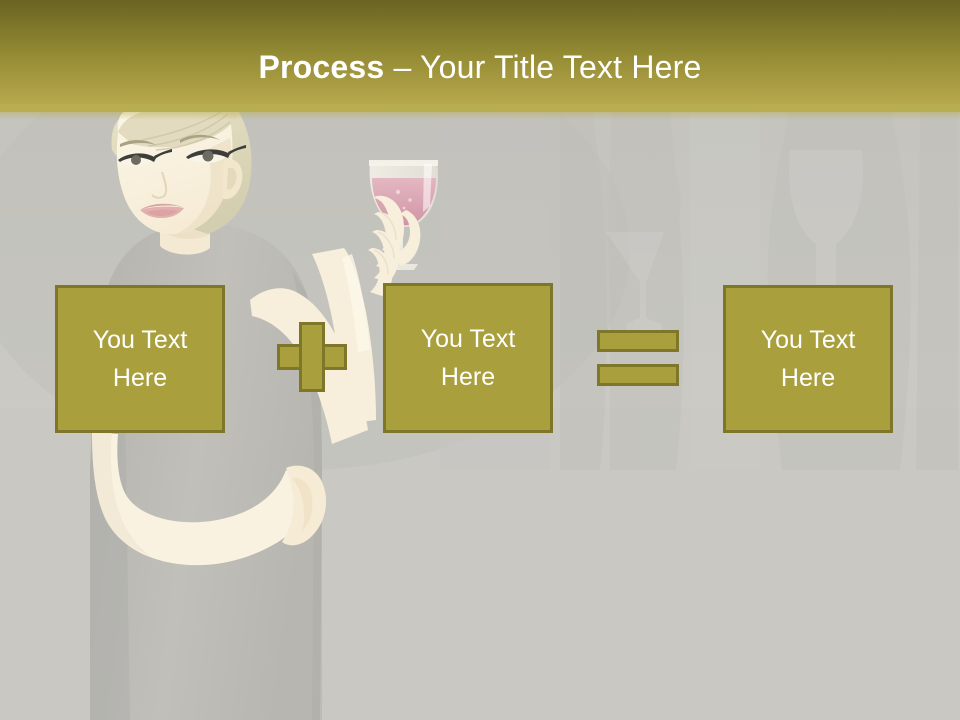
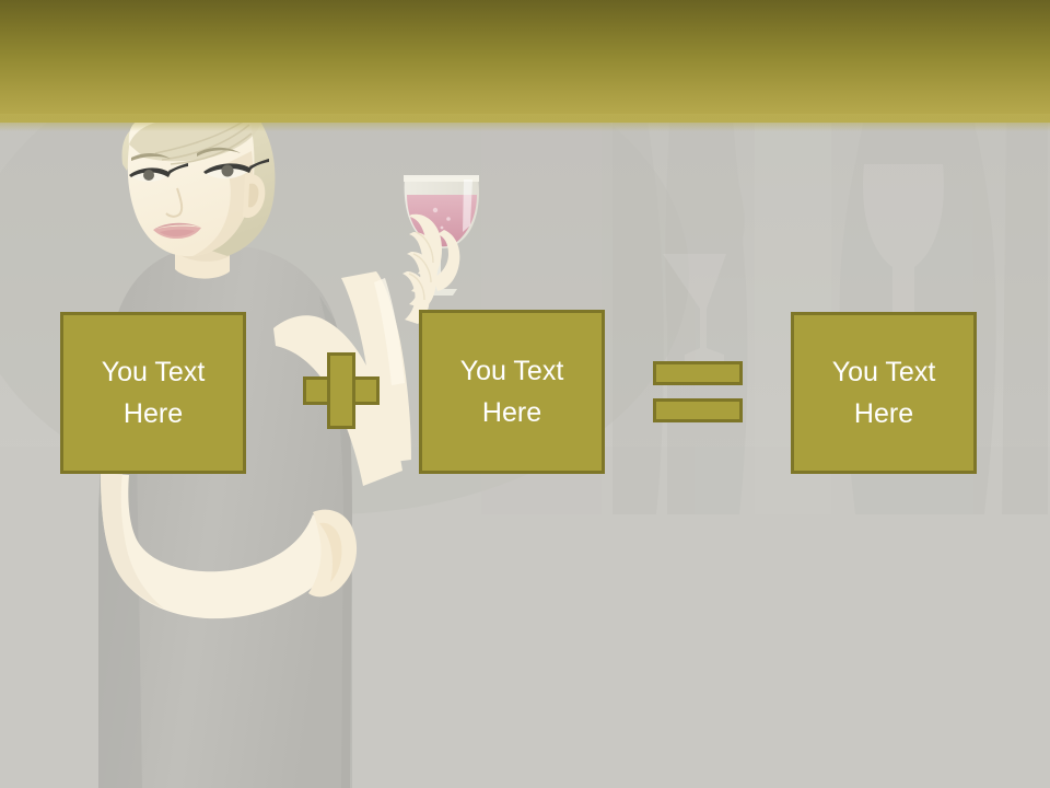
- Process – Your Title Text Here
  You Text
  Here
  You Text
  Here
  You Text
  Here
